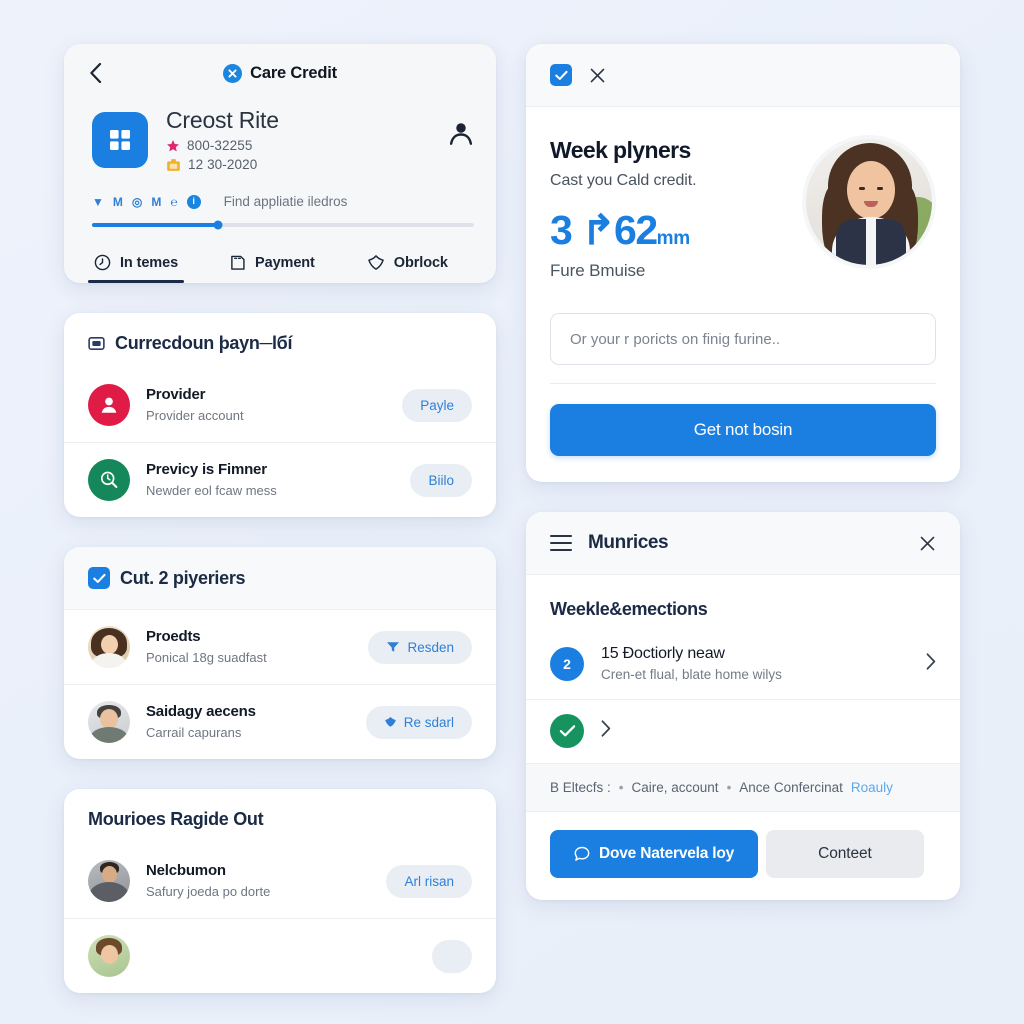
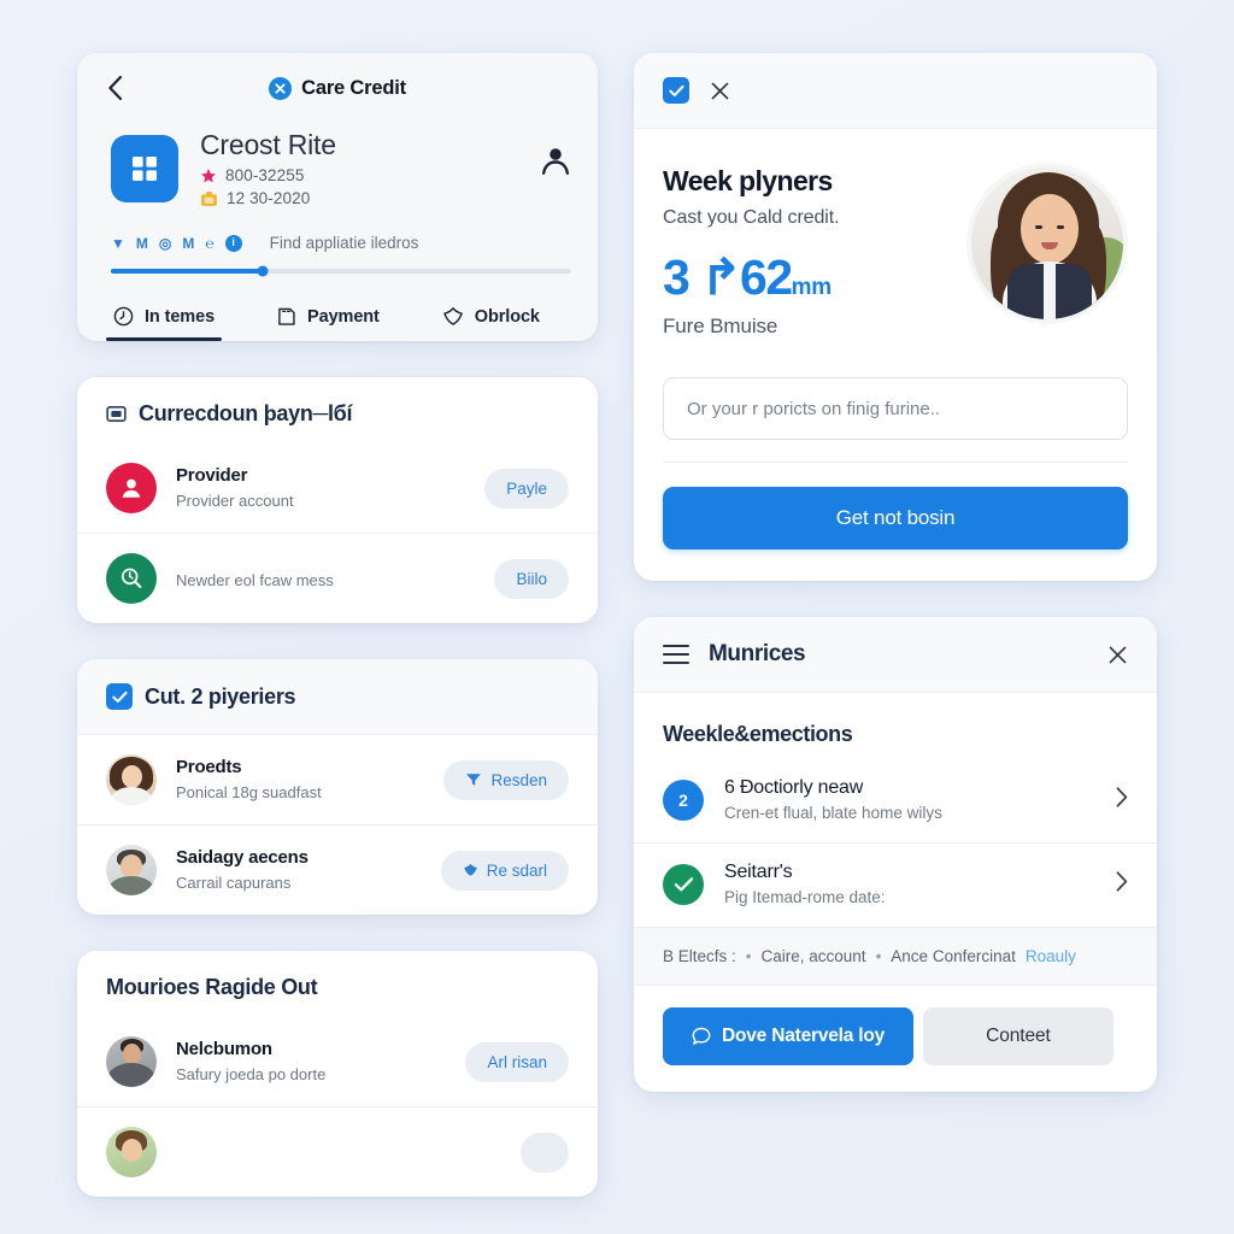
  Care Credit
  Creost Rite
  800-32255
  12 30-2020
  ▼
  M
  ◎
  M
  ℮
  i
  Find appliatie iledros
  In temes
  Payment
  Obrlock
  Currecdoun þayn─lбí
  Provider
  Provider account
  Payle
- Previcy is Fimner
  Newder eol fcaw mess
  Biilo
  Cut. 2 piyeriers
  Proedts
  Ponical 18g suadfast
  Resden
  Saidagy aecens
  Carrail capurans
  Re sdarl
  Mourioes Ragide Out
  Nelcbumon
  Safury joeda po dorte
  Arl risan
  Week plyners
  Cast you Cald credit.
  3 ↱62mm
  Fure Bmuise
  Or your r poricts on finig furine.. Get not bosin
  Munrices
  Weekle&emections
  2
- 15 Đoctiorly neaw
+ 6 Đoctiorly neaw
  Cren-et flual, blate home wilys
+ Seitarr's
+ Pig Itemad-rome date:
  B Eltecfs :
  •
  Caire, account
  •
  Ance Confercinat
  Roauly
  Dove Natervela loy
  Conteet
